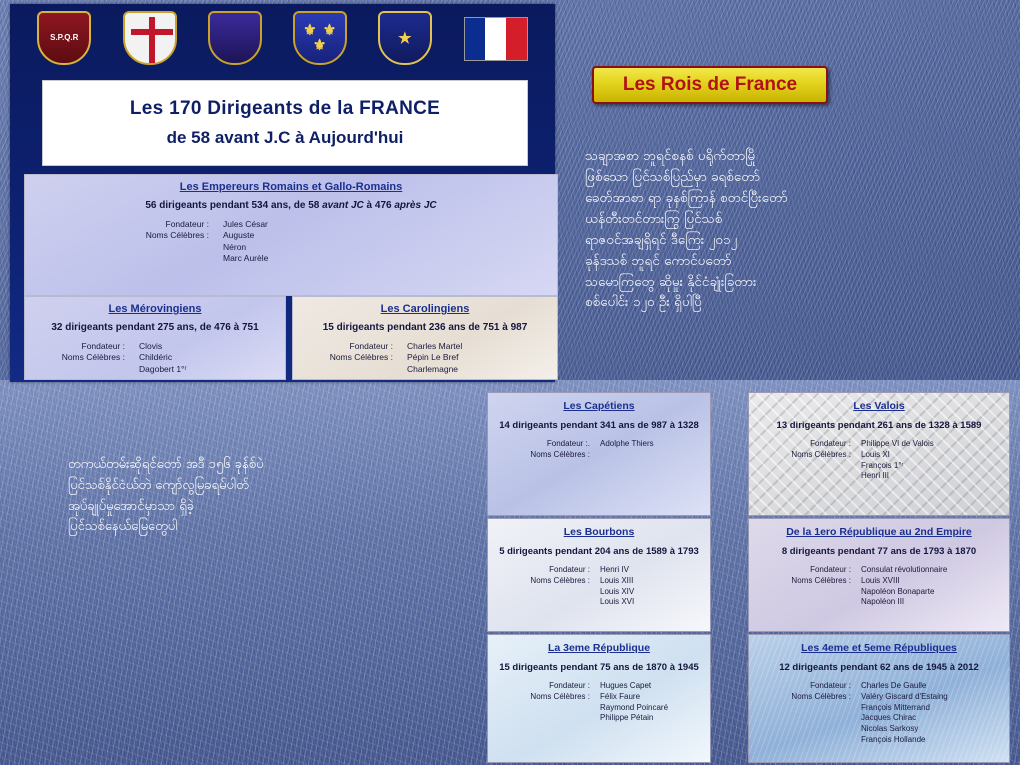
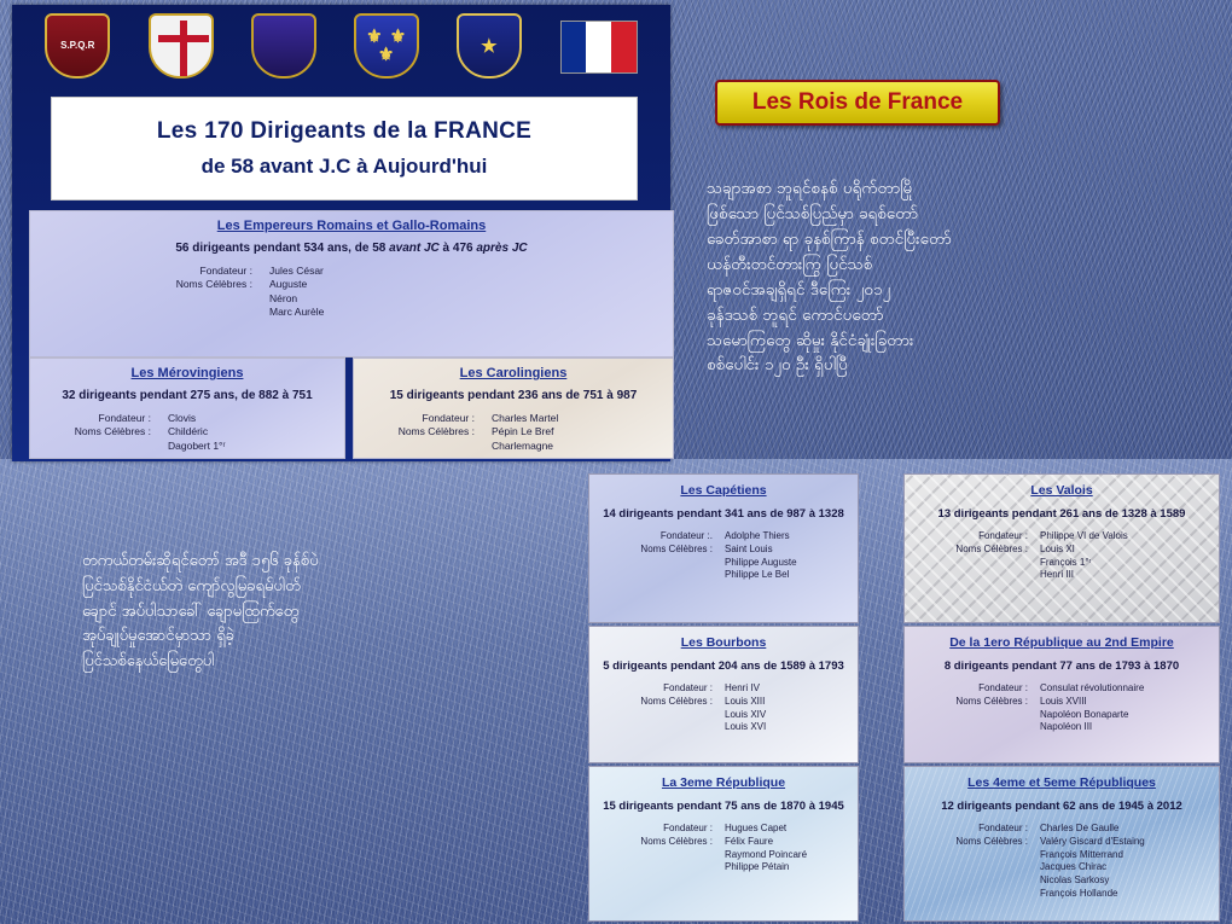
  S.P.Q.R
  ⚜ ⚜ ⚜
  ★
  Les 170 Dirigeants de la FRANCE
  de 58 avant J.C à Aujourd'hui
  Les Empereurs Romains et Gallo-Romains
  56 dirigeants pendant 534 ans, de 58 avant JC à 476 après JC
  Fondateur :
  Jules César
  Noms Célèbres :
  Auguste
  Néron
  Marc Aurèle
  Les Mérovingiens
- 32 dirigeants pendant 275 ans, de 476 à 751
+ 32 dirigeants pendant 275 ans, de 882 à 751
  Fondateur :
  Clovis
  Noms Célèbres :
  Childéric
  Dagobert 1°ʳ
  Les Carolingiens
  15 dirigeants pendant 236 ans de 751 à 987
  Fondateur :
  Charles Martel
  Noms Célèbres :
  Pépin Le Bref
  Charlemagne
  Les Rois de France
  သချာအစာ ဘူရင်စနစ် ပရိုက်တာမြို
  ဖြစ်သော ပြင်သစ်ပြည်မှာ ခရစ်တော်
  ခေတ်အာစာ ရာ ခုနစ်ကြာန် စတင်ပြီးတော်
  ယန်တီးတင်တားကြွ ပြင်သစ်
  ရာဇဝင်အချရှိရင် ဒီကြေး ၂၀၁၂
  ခုန်ဒသစ် ဘူရင် ကောင်ပတော်
  သမောကြတွေ ဆိုမှုး နိုင်ငံချုံးခြတား
  စစ်ပေါင်း ၁၂၀ ဦး ရှိပါပြီ
  တကယ်တမ်းဆိုရင်တော် အဒီ ၁၅၆ ခုန်စ်ပဲ
  ပြင်သစ်နိုင်ငံယ်တဲ ကျော်လွမြခရမ်ပါတ်
+ ချောင် အပ်ပါသာခေါ် ချောမထြက်တွေ
  အုပ်ချုပ်မှုအောင်မှာသာ ရှိခဲ့
  ပြင်သစ်နေယ်မြေတွေပါ
  Les Capétiens
  14 dirigeants pendant 341 ans de 987 à 1328
  Fondateur :.
  Adolphe Thiers
  Noms Célèbres :
+ Saint Louis
+ Philippe Auguste
+ Philippe Le Bel
  Les Valois
  13 dirigeants pendant 261 ans de 1328 à 1589
  Fondateur :
  Philippe VI de Valois
  Noms Célèbres :
  Louis XI
  François 1°ʳ
  Henri III
  Les Bourbons
  5 dirigeants pendant 204 ans de 1589 à 1793
  Fondateur :
  Henri IV
  Noms Célèbres :
  Louis XIII
  Louis XIV
  Louis XVI
  De la 1ero République au 2nd Empire
  8 dirigeants pendant 77 ans de 1793 à 1870
  Fondateur :
  Consulat révolutionnaire
  Noms Célèbres :
  Louis XVIII
  Napoléon Bonaparte
  Napoléon III
  La 3eme République
  15 dirigeants pendant 75 ans de 1870 à 1945
  Fondateur :
  Hugues Capet
  Noms Célèbres :
  Félix Faure
  Raymond Poincaré
  Philippe Pétain
  Les 4eme et 5eme Républiques
  12 dirigeants pendant 62 ans de 1945 à 2012
  Fondateur :
  Charles De Gaulle
  Noms Célèbres :
  Valéry Giscard d'Estaing
  François Mitterrand
  Jacques Chirac
  Nicolas Sarkosy
  François Hollande
